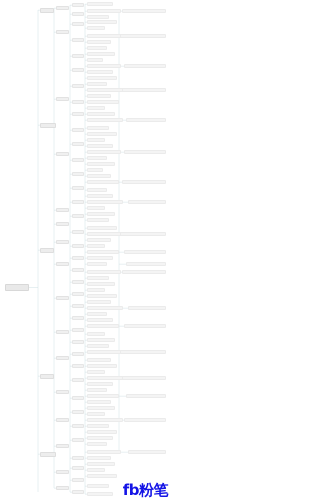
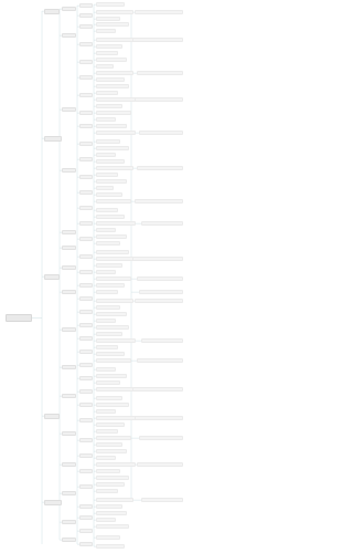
- fb粉笔
